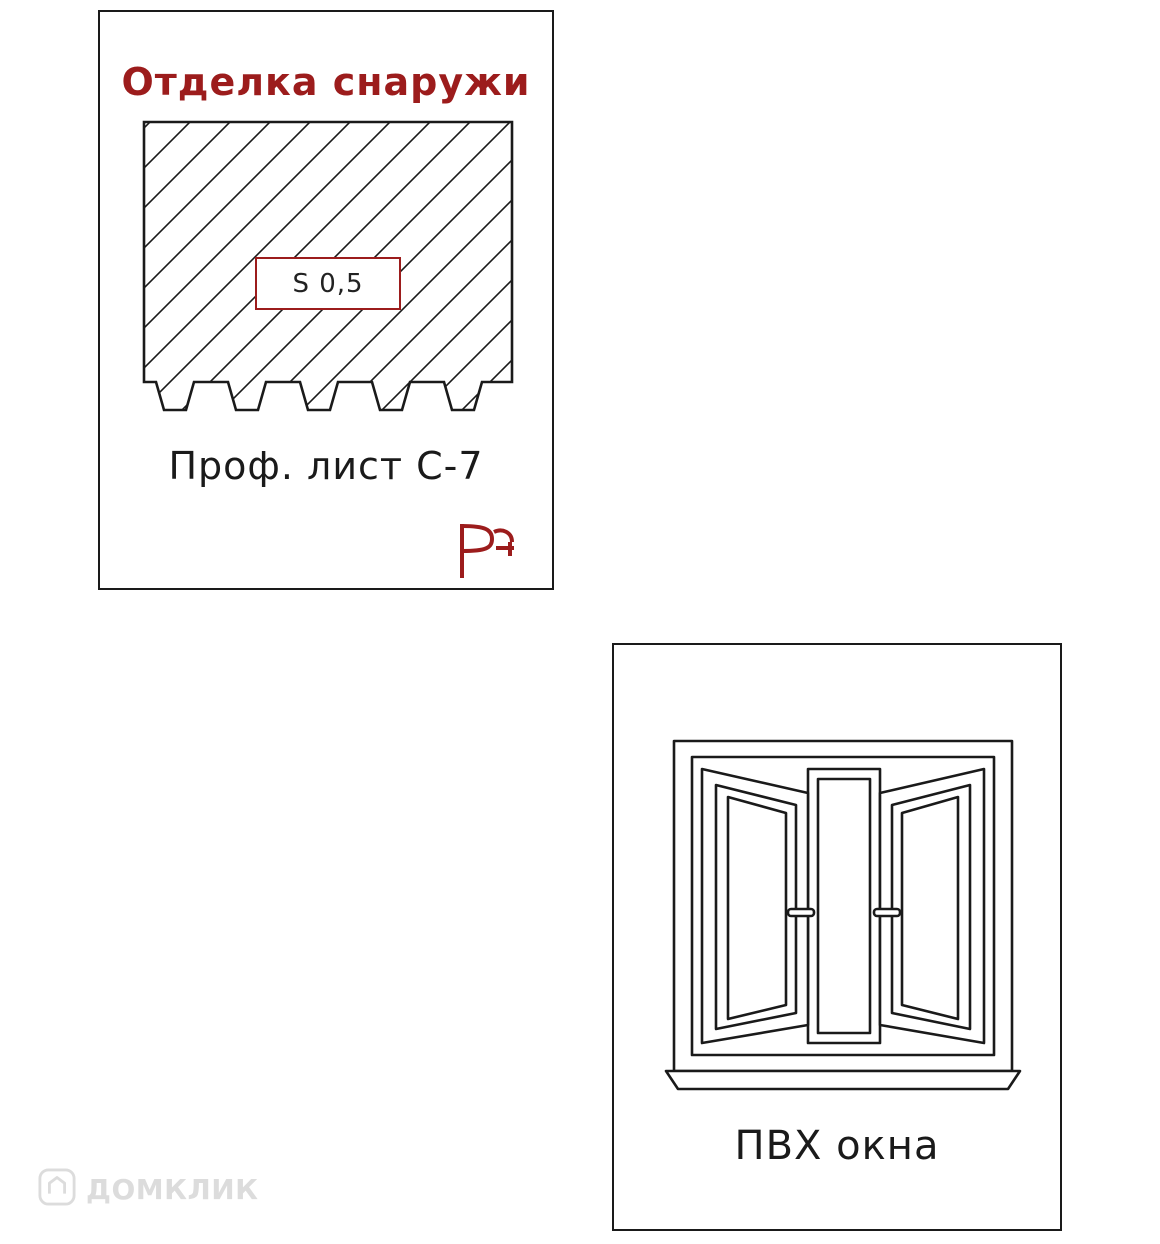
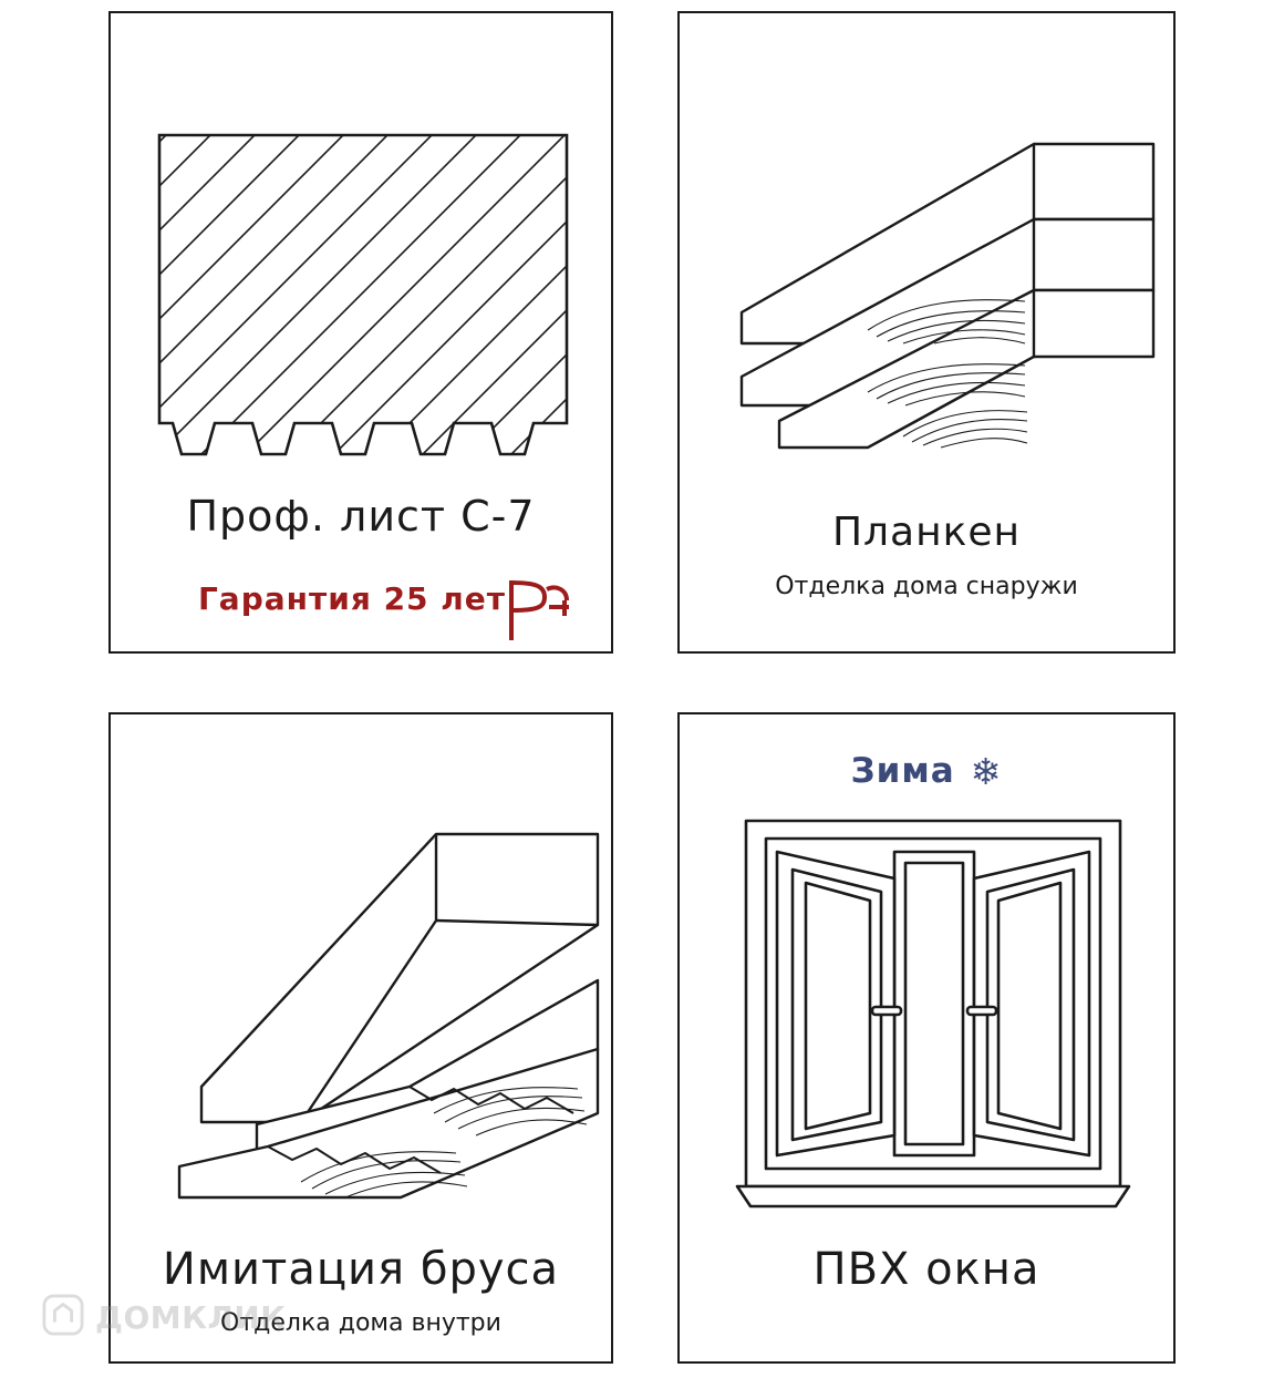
- Отделка снаружи
- S 0,5
  Проф. лист С-7
+ Гарантия 25 лет
+ Планкен
+ Отделка дома снаружи
+ Имитация бруса
+ Отделка дома внутри
+ Зима ❄
  ПВХ окна
  ДОМКЛИК
